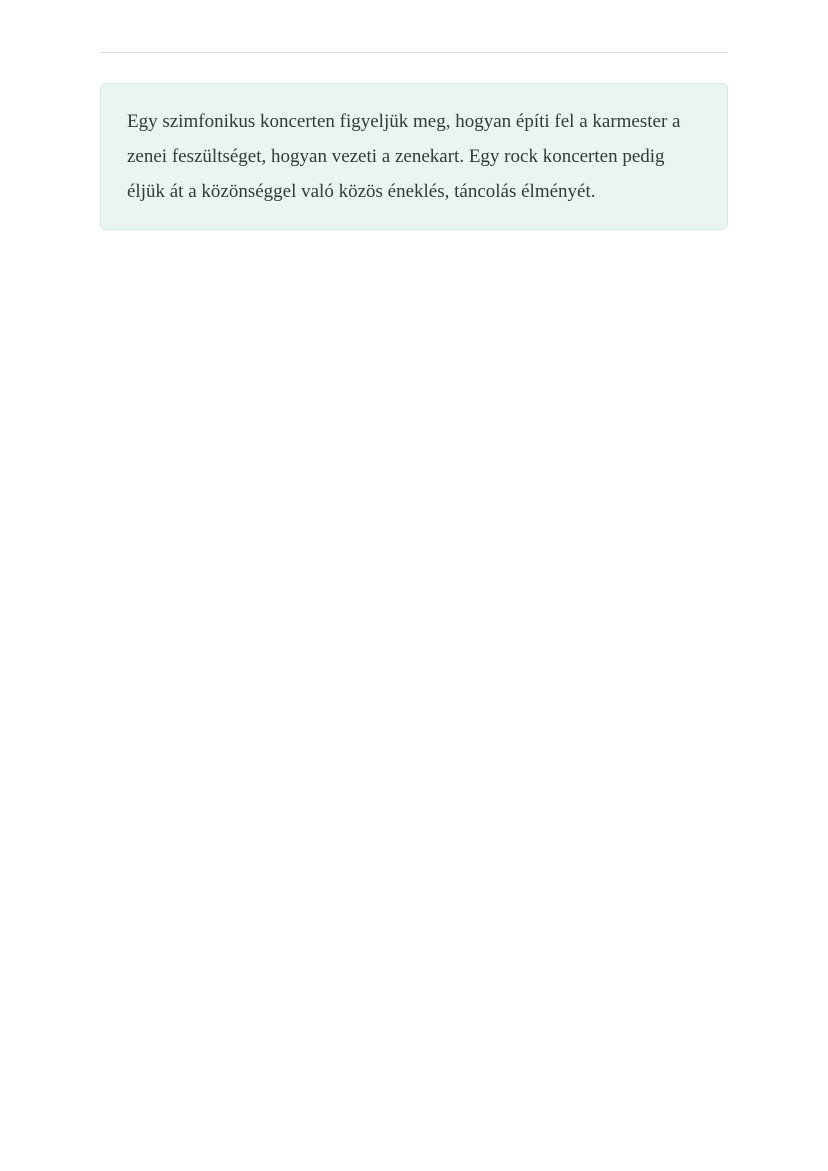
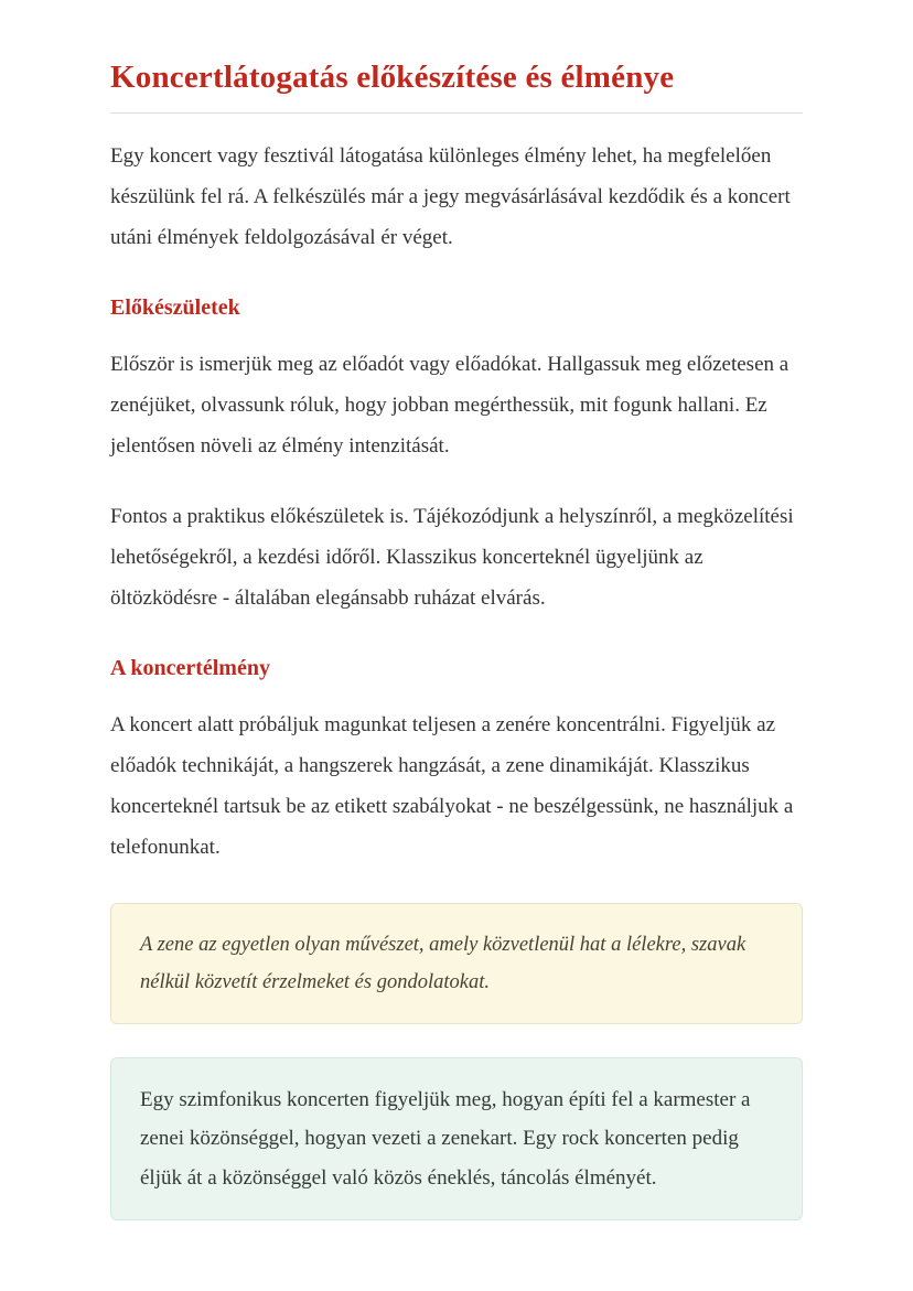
+ Koncertlátogatás előkészítése és élménye
+ Egy koncert vagy fesztivál látogatása különleges élmény lehet, ha megfelelően készülünk fel rá. A felkészülés már a jegy megvásárlásával kezdődik és a koncert utáni élmények feldolgozásával ér véget.
+ Előkészületek
+ Először is ismerjük meg az előadót vagy előadókat. Hallgassuk meg előzetesen a zenéjüket, olvassunk róluk, hogy jobban megérthessük, mit fogunk hallani. Ez jelentősen növeli az élmény intenzitását.
+ Fontos a praktikus előkészületek is. Tájékozódjunk a helyszínről, a megközelítési lehetőségekről, a kezdési időről. Klasszikus koncerteknél ügyeljünk az öltözködésre - általában elegánsabb ruházat elvárás.
+ A koncertélmény
+ A koncert alatt próbáljuk magunkat teljesen a zenére koncentrálni. Figyeljük az előadók technikáját, a hangszerek hangzását, a zene dinamikáját. Klasszikus koncerteknél tartsuk be az etikett szabályokat - ne beszélgessünk, ne használjuk a telefonunkat.
+ A zene az egyetlen olyan művészet, amely közvetlenül hat a lélekre, szavak nélkül közvetít érzelmeket és gondolatokat.
- Egy szimfonikus koncerten figyeljük meg, hogyan építi fel a karmester a zenei feszültséget, hogyan vezeti a zenekart. Egy rock koncerten pedig éljük át a közönséggel való közös éneklés, táncolás élményét.
+ Egy szimfonikus koncerten figyeljük meg, hogyan építi fel a karmester a zenei közönséggel, hogyan vezeti a zenekart. Egy rock koncerten pedig éljük át a közönséggel való közös éneklés, táncolás élményét.
